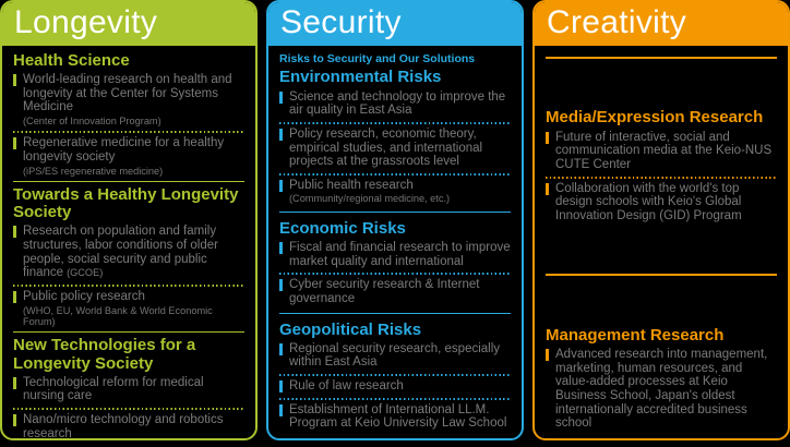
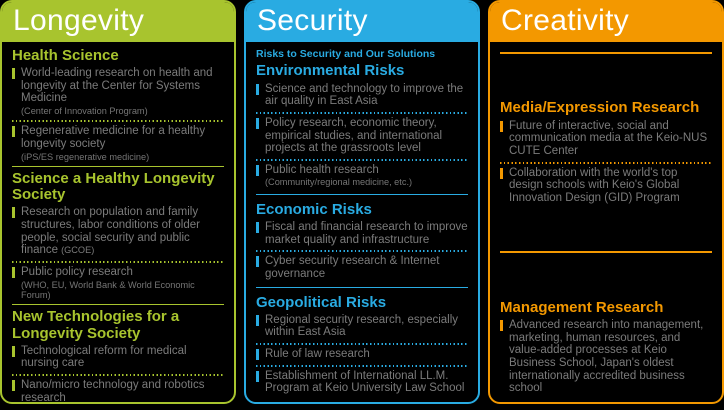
  Longevity
  Health Science
  World-leading research on health and longevity at the Center for Systems Medicine
  (Center of Innovation Program)
  Regenerative medicine for a healthy longevity society
  (iPS/ES regenerative medicine)
- Towards a Healthy Longevity Society
+ Science a Healthy Longevity Society
  Research on population and family structures, labor conditions of older people, social security and public finance (GCOE)
  Public policy research
  (WHO, EU, World Bank & World Economic Forum)
  New Technologies for a Longevity Society
  Technological reform for medical nursing care
  Nano/micro technology and robotics research
  Security
  Risks to Security and Our Solutions
  Environmental Risks
  Science and technology to improve the air quality in East Asia
  Policy research, economic theory, empirical studies, and international projects at the grassroots level
  Public health research
  (Community/regional medicine, etc.)
  Economic Risks
- Fiscal and financial research to improve market quality and international
+ Fiscal and financial research to improve market quality and infrastructure
  Cyber security research & Internet governance
  Geopolitical Risks
  Regional security research, especially within East Asia
  Rule of law research
  Establishment of International LL.M. Program at Keio University Law School
  Creativity
  Media/Expression Research
  Future of interactive, social and communication media at the Keio-NUS CUTE Center
  Collaboration with the world's top design schools with Keio's Global Innovation Design (GID) Program
  Management Research
  Advanced research into management, marketing, human resources, and value-added processes at Keio Business School, Japan's oldest internationally accredited business school
